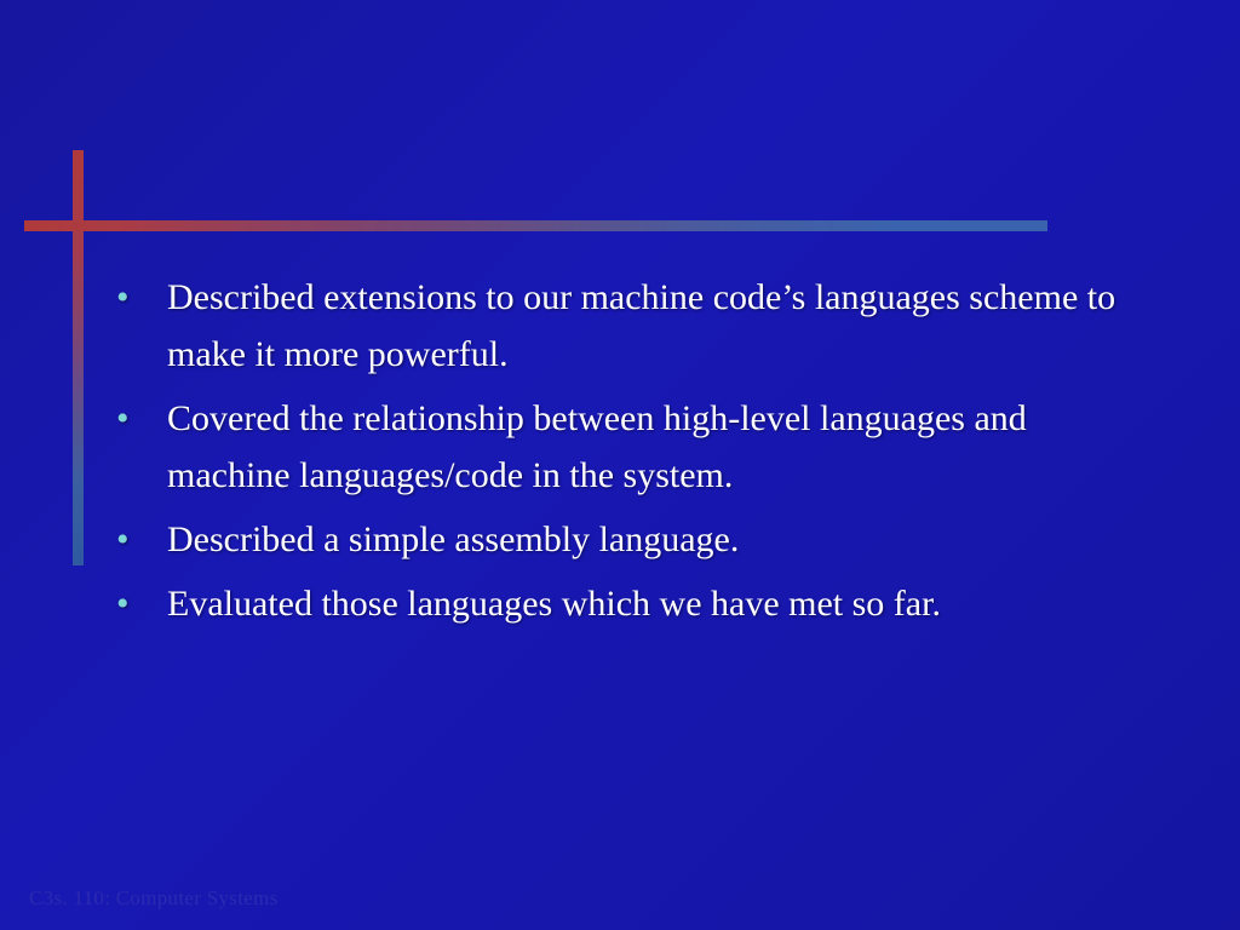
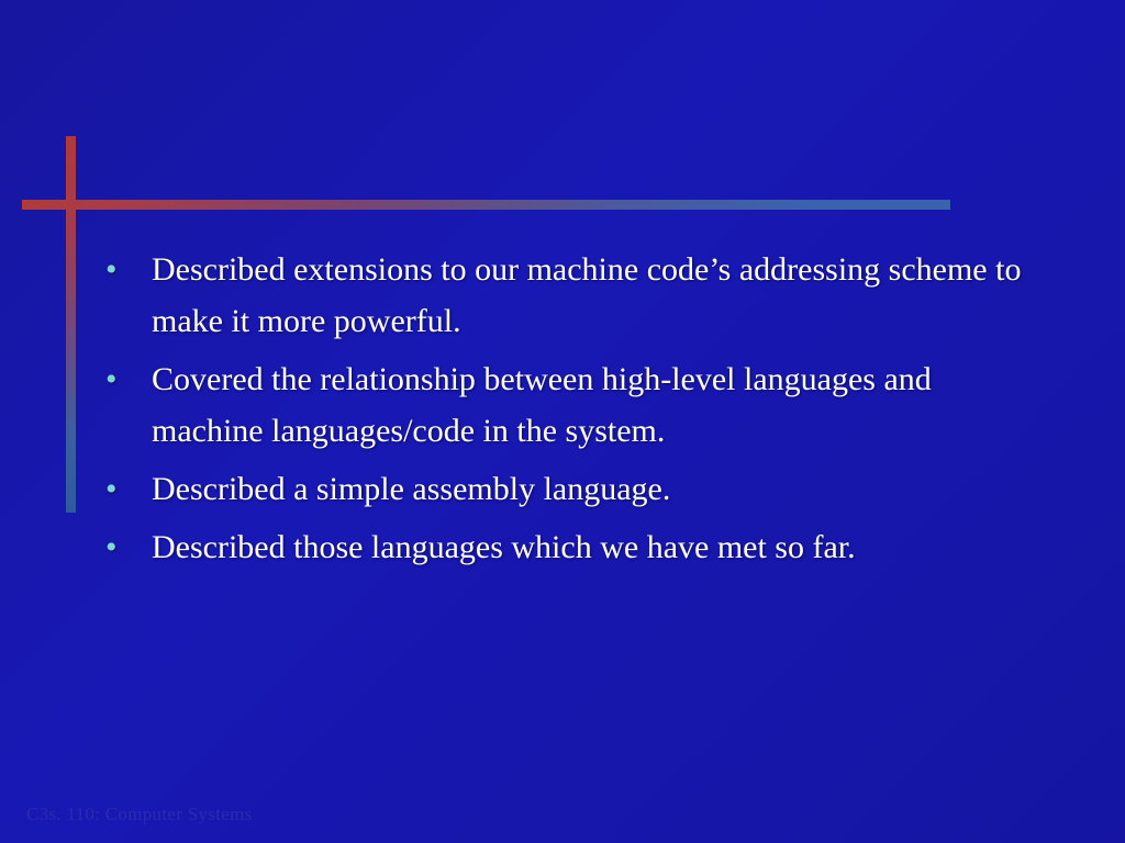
  •
- Described extensions to our machine code’s languages scheme to make it more powerful.
+ Described extensions to our machine code’s addressing scheme to make it more powerful.
  •
  Covered the relationship between high-level languages and machine languages/code in the system.
  •
  Described a simple assembly language.
  •
- Evaluated those languages which we have met so far.
+ Described those languages which we have met so far.
